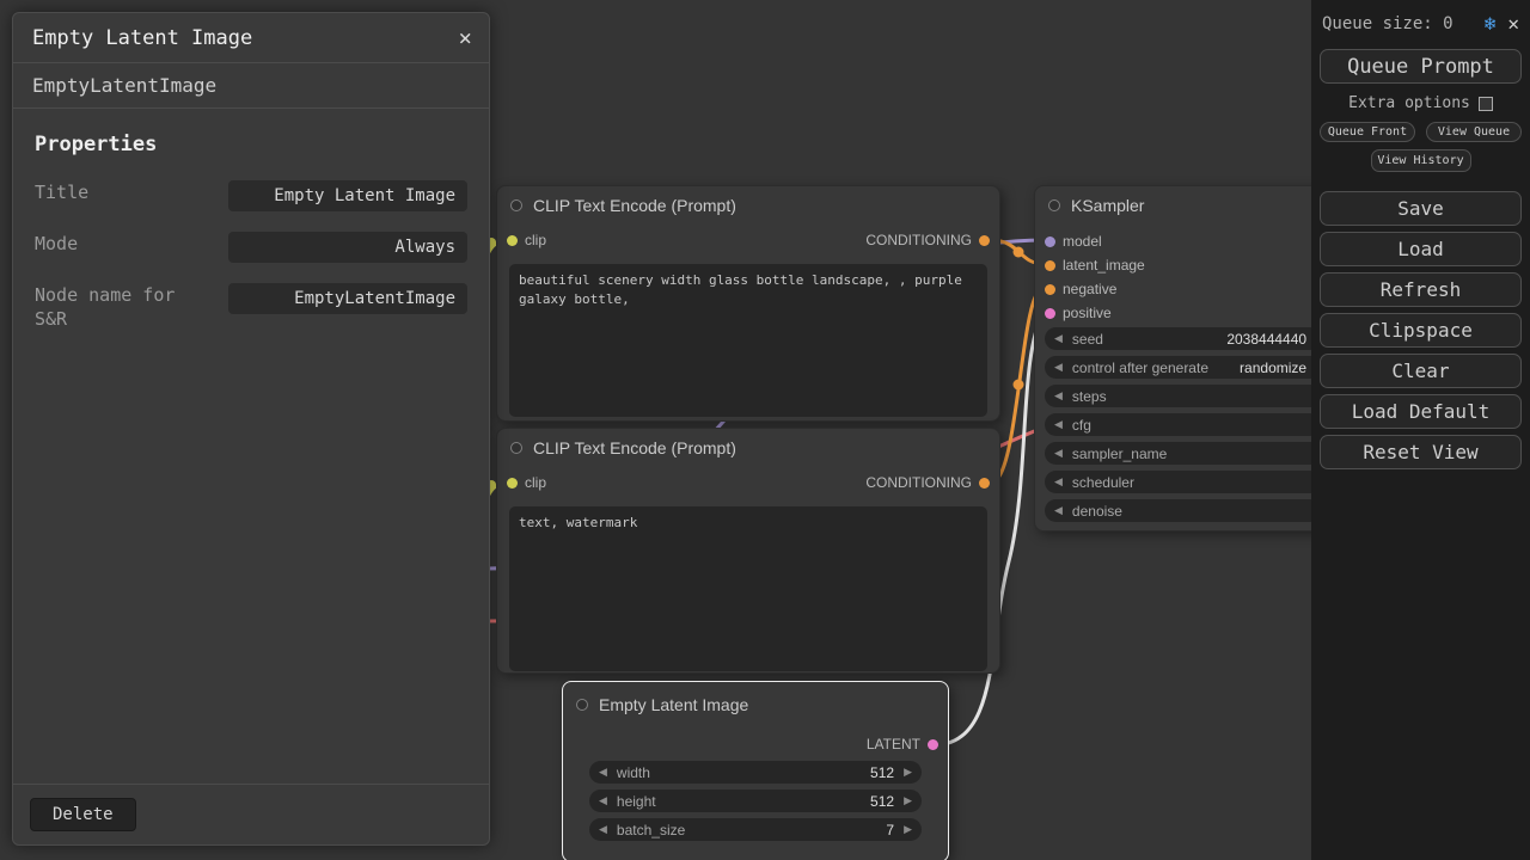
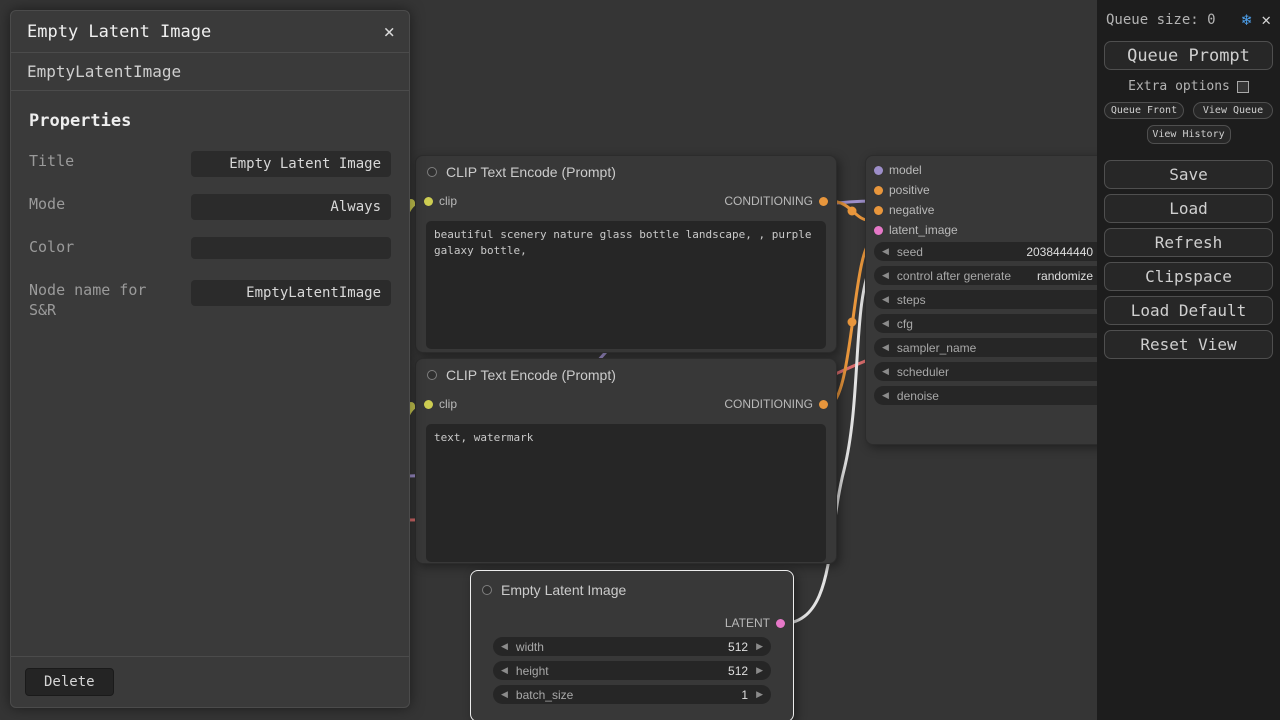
  CLIP Text Encode (Prompt)
  clip
  CONDITIONING
- beautiful scenery width glass bottle landscape, , purple galaxy bottle,
+ beautiful scenery nature glass bottle landscape, , purple galaxy bottle,
  CLIP Text Encode (Prompt)
  clip
  CONDITIONING
  text, watermark
- KSampler
  model
- latent_image
+ positive
  negative
- positive
+ latent_image
  ◀
  seed
  2038444440
  ◀
  control after generate
  randomize
  ◀
  steps
  ◀
  cfg
  ◀
  sampler_name
  ◀
  scheduler
  ◀
  denoise
  Empty Latent Image
  LATENT
  ◀
  width
  512
  ▶
  ◀
  height
  512
  ▶
  ◀
  batch_size
- 7
+ 1
  ▶
  Queue size: 0
  ❄
  ✕
  Queue Prompt
  Extra options
  Queue Front
  View Queue
  View History
  Save
  Load
  Refresh
  Clipspace
- Clear
  Load Default
  Reset View
  Empty Latent Image
  ×
  EmptyLatentImage
  Properties
  Title
  Empty Latent Image
  Mode
  Always
+ Color
  Node name for S&R
  EmptyLatentImage
  Delete
